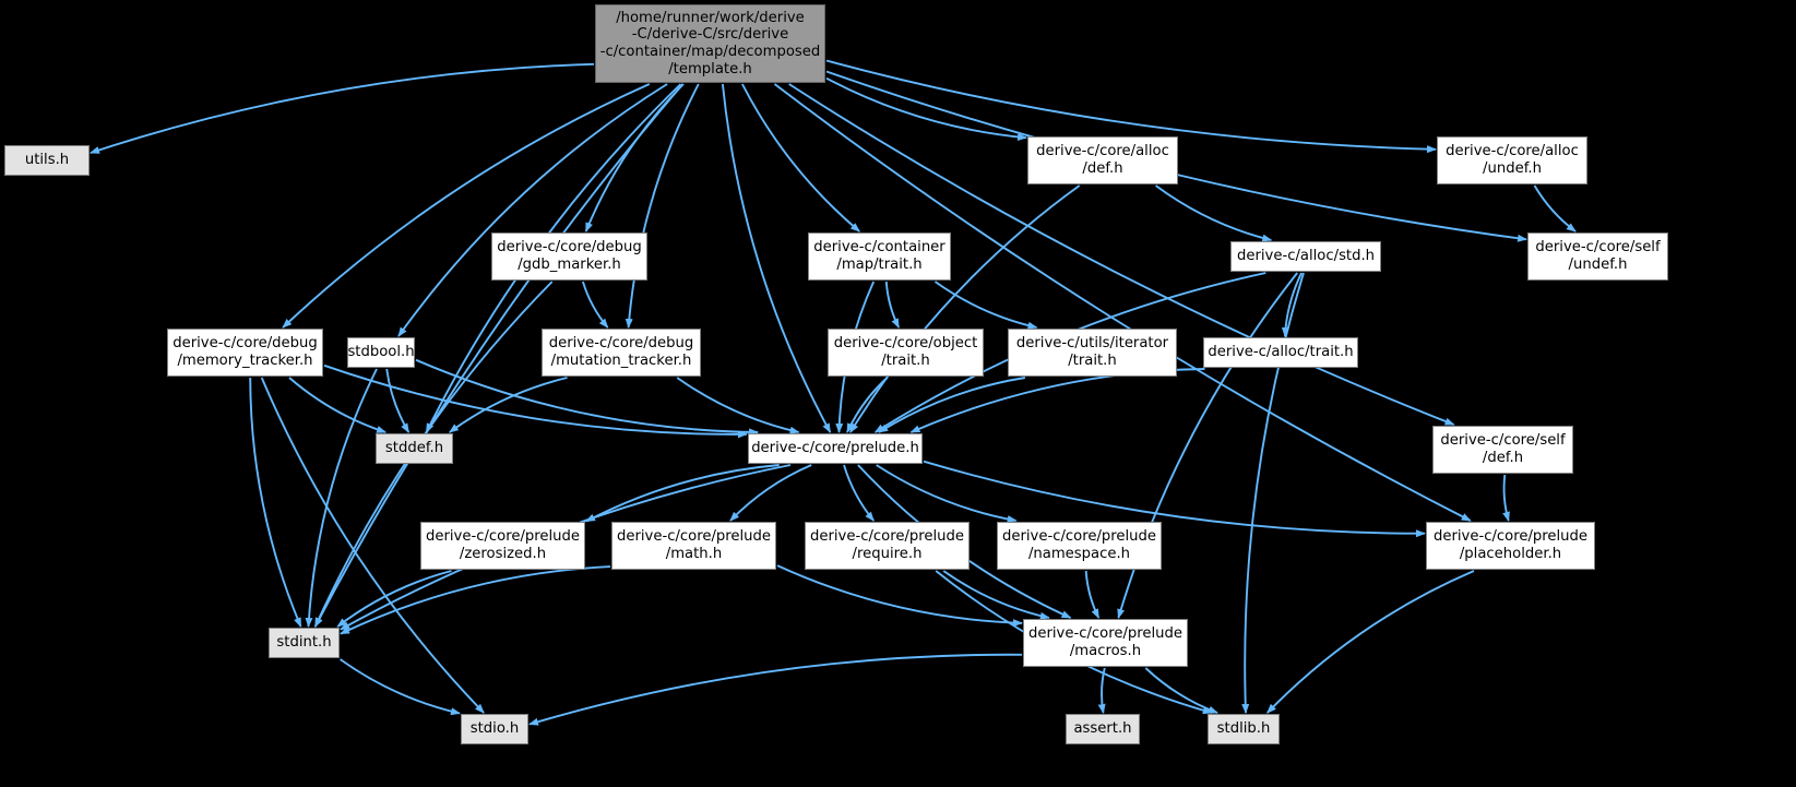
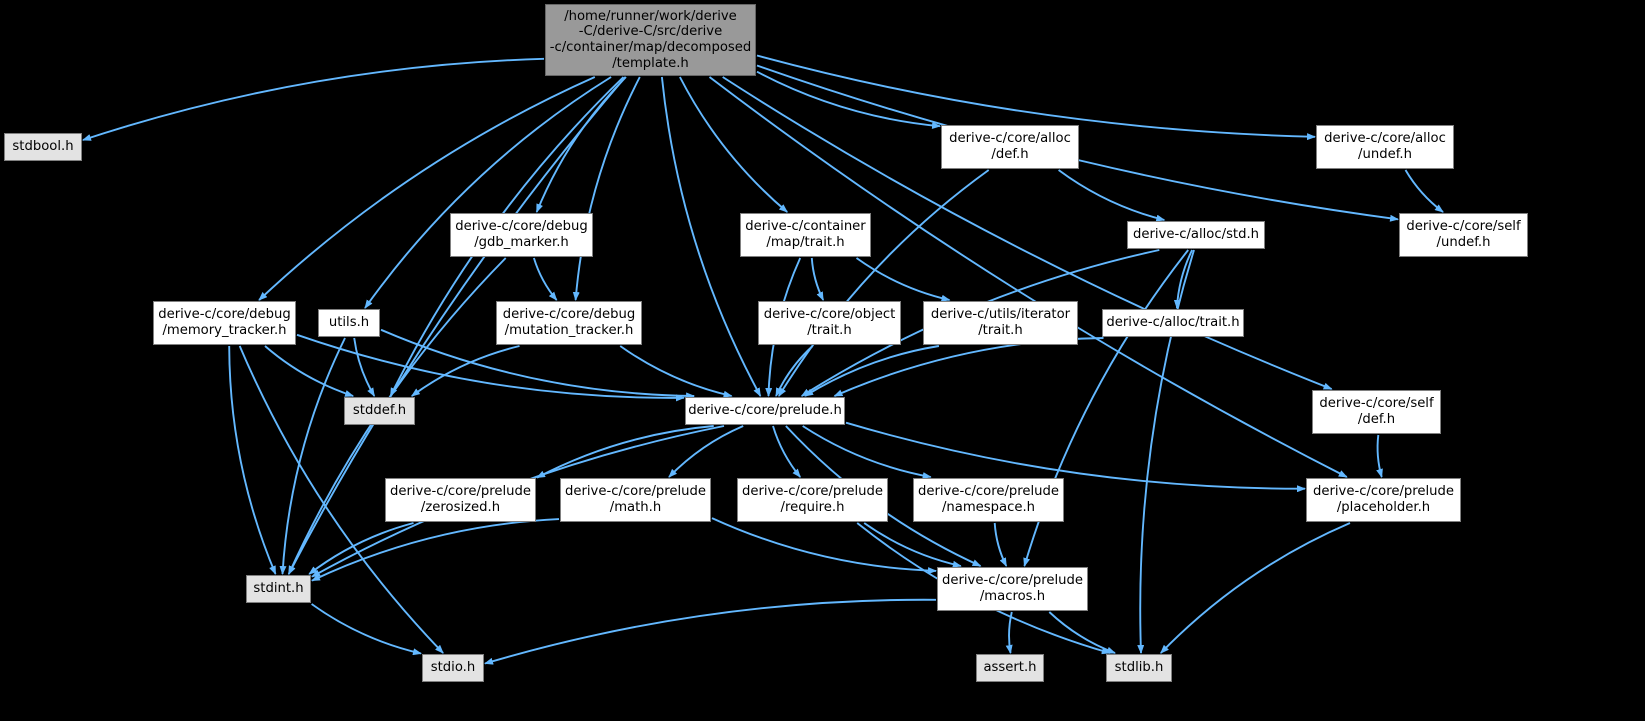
  /home/runner/work/derive
  -C/derive-C/src/derive
  -c/container/map/decomposed
  /template.h
- utils.h
+ stdbool.h
  derive-c/core/alloc
  /def.h
  derive-c/core/alloc
  /undef.h
  derive-c/core/self
  /undef.h
  derive-c/core/debug
  /gdb_marker.h
  derive-c/container
  /map/trait.h
  derive-c/alloc/std.h
  derive-c/core/debug
  /memory_tracker.h
- stdbool.h
+ utils.h
  derive-c/core/debug
  /mutation_tracker.h
  derive-c/core/object
  /trait.h
  derive-c/utils/iterator
  /trait.h
  derive-c/alloc/trait.h
  stddef.h
  derive-c/core/prelude.h
  derive-c/core/self
  /def.h
  derive-c/core/prelude
  /zerosized.h
  derive-c/core/prelude
  /math.h
  derive-c/core/prelude
  /require.h
  derive-c/core/prelude
  /namespace.h
  derive-c/core/prelude
  /placeholder.h
  stdint.h
  derive-c/core/prelude
  /macros.h
  stdio.h
  assert.h
  stdlib.h
